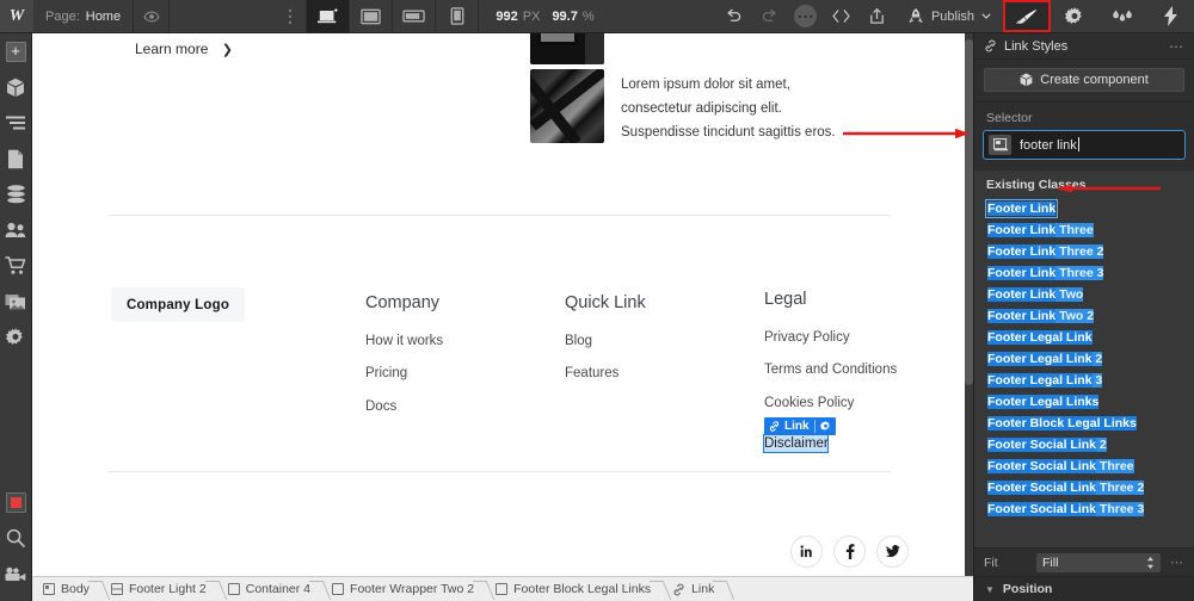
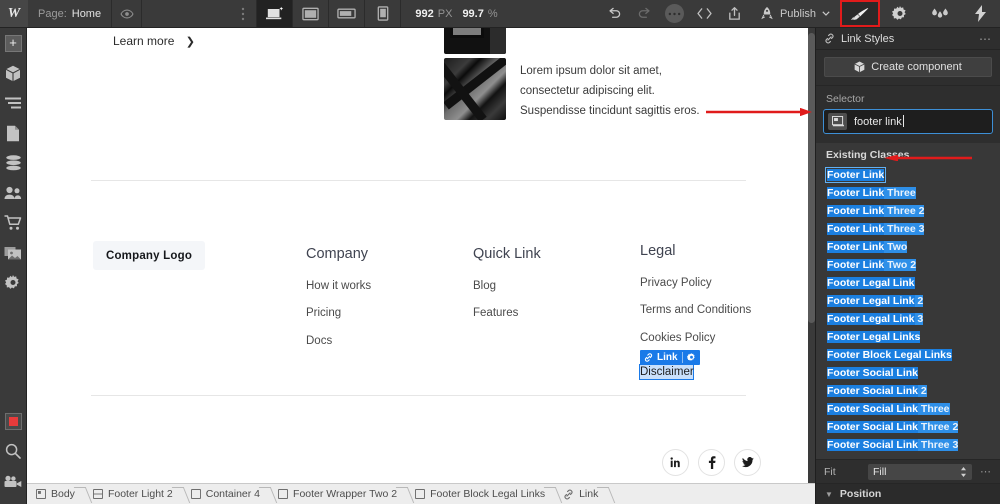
  W
  Page:
  Home
  992
  PX
  99.7
  %
  Publish
  +
  Learn more ❯
  Lorem ipsum dolor sit amet, consectetur adipiscing elit. Suspendisse tincidunt sagittis eros.
  Company Logo
  Company
  How it works
  Pricing
  Docs
  Quick Link
  Blog
  Features
  Legal
  Privacy Policy
  Terms and Conditions
  Cookies Policy
  Link
  Disclaimer
  Link Styles
  ⋯
  Create component
  Selector
  footer link
  Existing Classes
  Footer Link
  Footer Link Three
  Footer Link Three 2
  Footer Link Three 3
  Footer Link Two
  Footer Link Two 2
  Footer Legal Link
  Footer Legal Link 2
  Footer Legal Link 3
  Footer Legal Links
  Footer Block Legal Links
+ Footer Social Link
  Footer Social Link 2
  Footer Social Link Three
  Footer Social Link Three 2
  Footer Social Link Three 3
  Fit
  Fill
  ⋯
  ▼
  Position
  Body
  Footer Light 2
  Container 4
  Footer Wrapper Two 2
  Footer Block Legal Links
  Link
